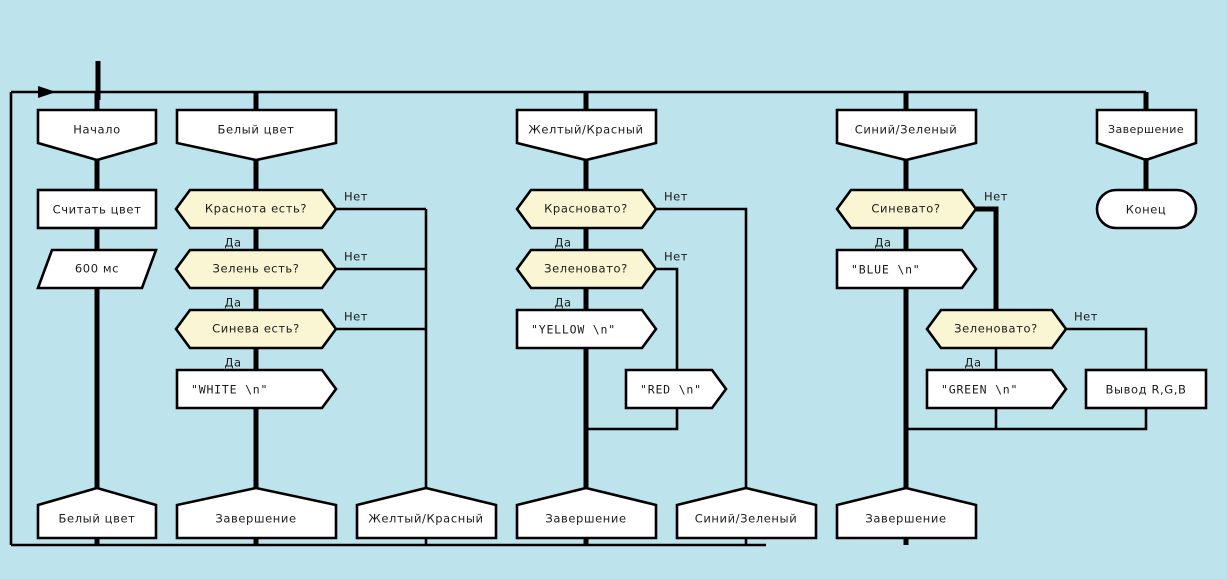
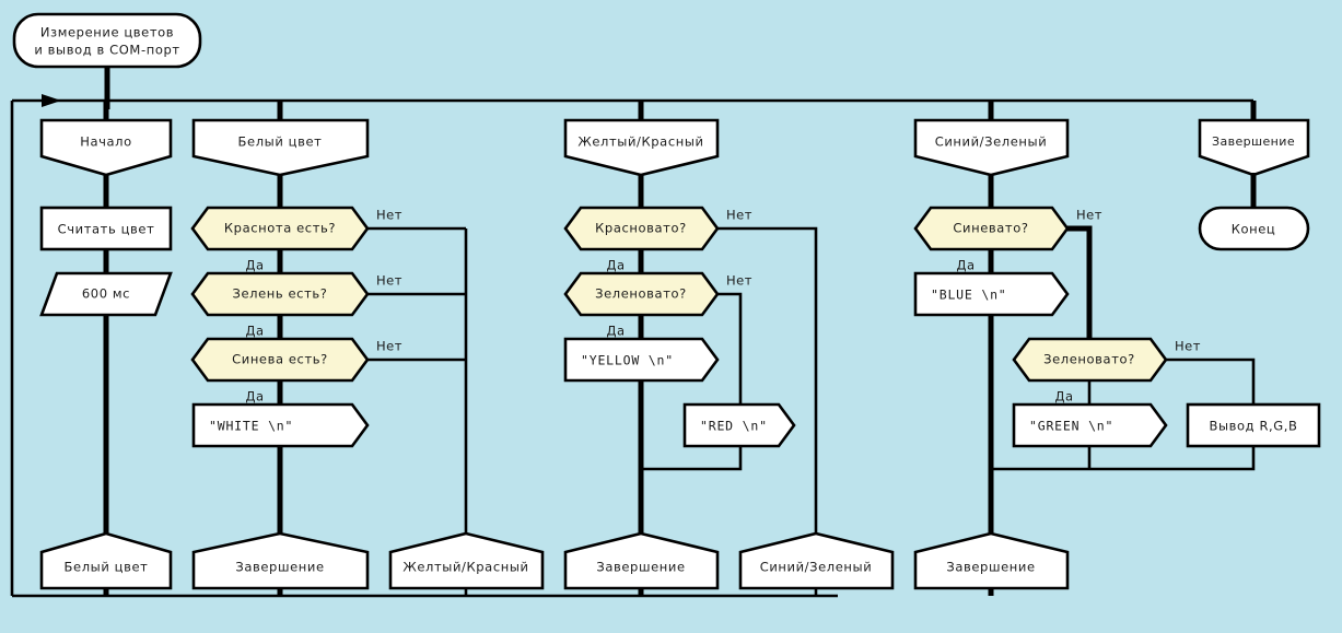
+ Измерение цветов
+ и вывод в COM-порт
  Начало
  Считать цвет
  600 мс
  Белый цвет
  Белый цвет
  Краснота есть?
  Нет
  Да
  Зелень есть?
  Нет
  Да
  Синева есть?
  Нет
  Да
  "WHITE \n"
  Завершение
  Желтый/Красный
  Желтый/Красный
  Красновато?
  Нет
  Да
  Зеленовато?
  Нет
  Да
  "YELLOW \n"
  "RED \n"
  Завершение
  Синий/Зеленый
  Синий/Зеленый
  Синевато?
  Нет
  Да
  "BLUE \n"
  Зеленовато?
  Нет
  Да
  "GREEN \n"
  Вывод R,G,B
  Завершение
  Завершение
  Конец
